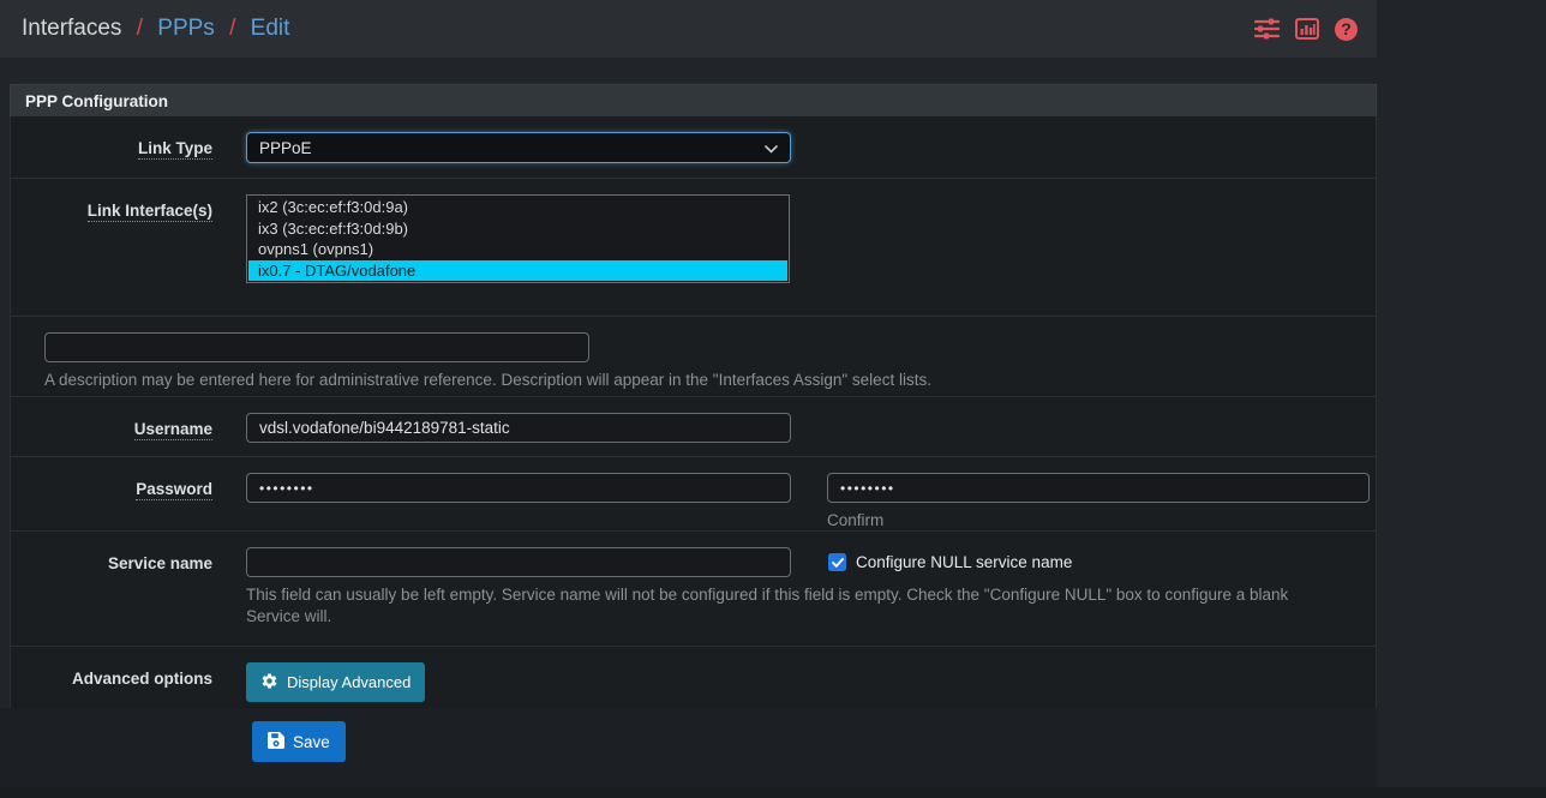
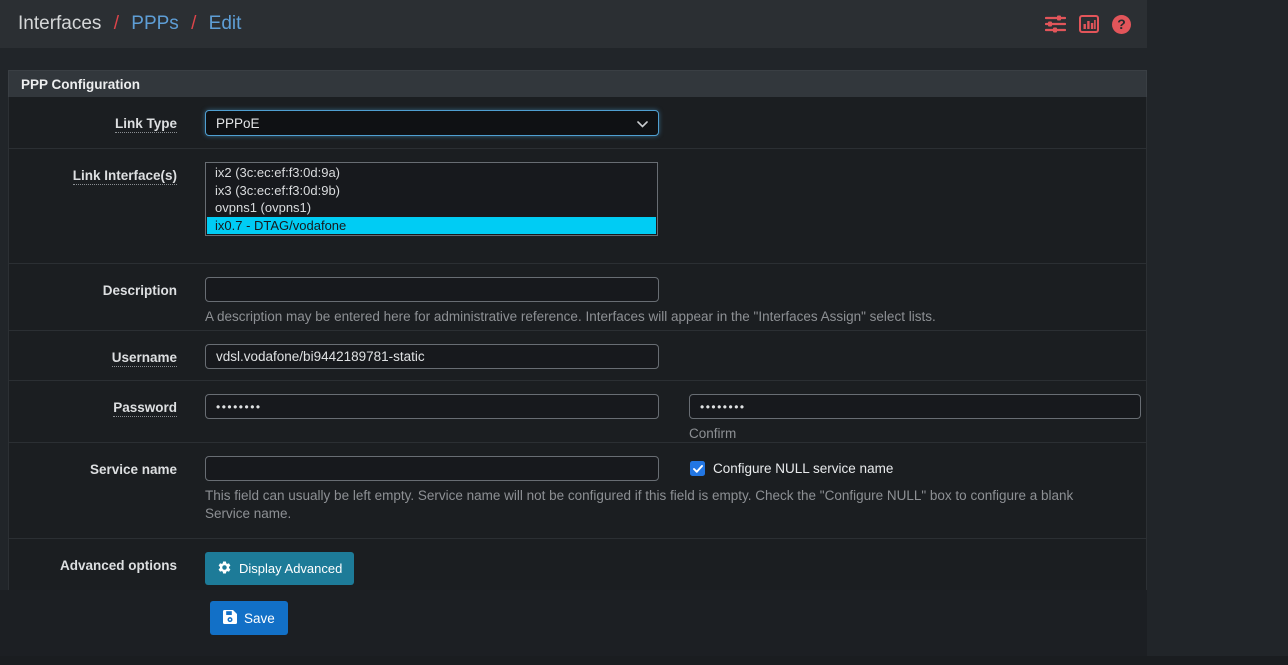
  Interfaces / PPPs / Edit
  ?
  PPP Configuration
  Link Type
  PPPoE
  Link Interface(s)
  ix2 (3c:ec:ef:f3:0d:9a)
  ix3 (3c:ec:ef:f3:0d:9b)
  ovpns1 (ovpns1)
  ix0.7 - DTAG/vodafone
+ Description
- A description may be entered here for administrative reference. Description will appear in the "Interfaces Assign" select lists.
+ A description may be entered here for administrative reference. Interfaces will appear in the "Interfaces Assign" select lists.
  Username
  vdsl.vodafone/bi9442189781-static
  Password
  ••••••••
  ••••••••
  Confirm
  Service name
  Configure NULL service name
- This field can usually be left empty. Service name will not be configured if this field is empty. Check the "Configure NULL" box to configure a blank Service will.
+ This field can usually be left empty. Service name will not be configured if this field is empty. Check the "Configure NULL" box to configure a blank Service name.
  Advanced options
  Display Advanced
  Save
